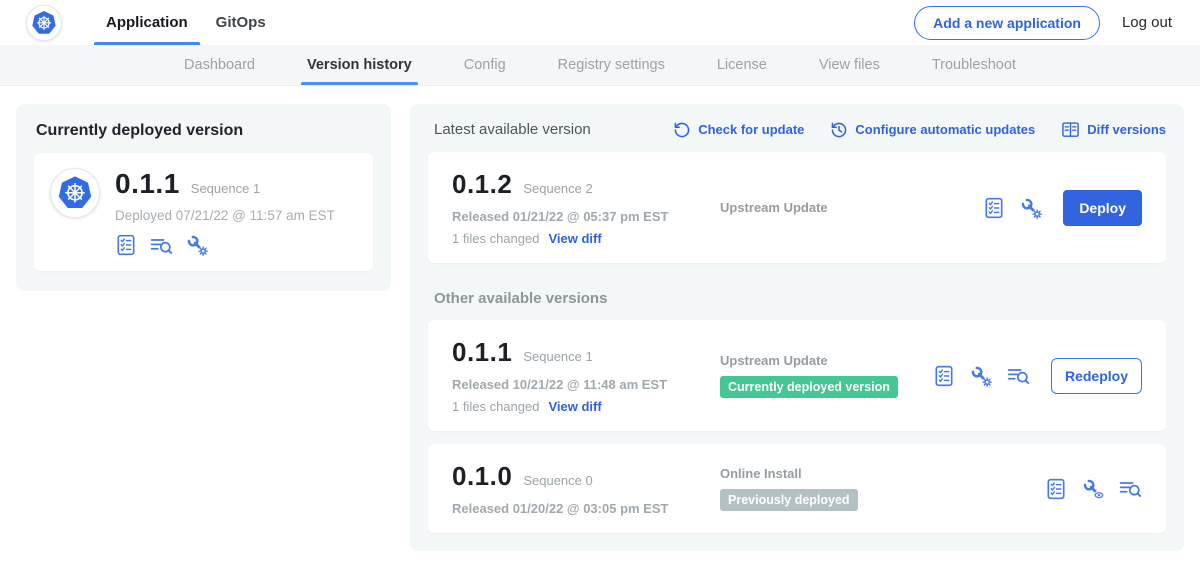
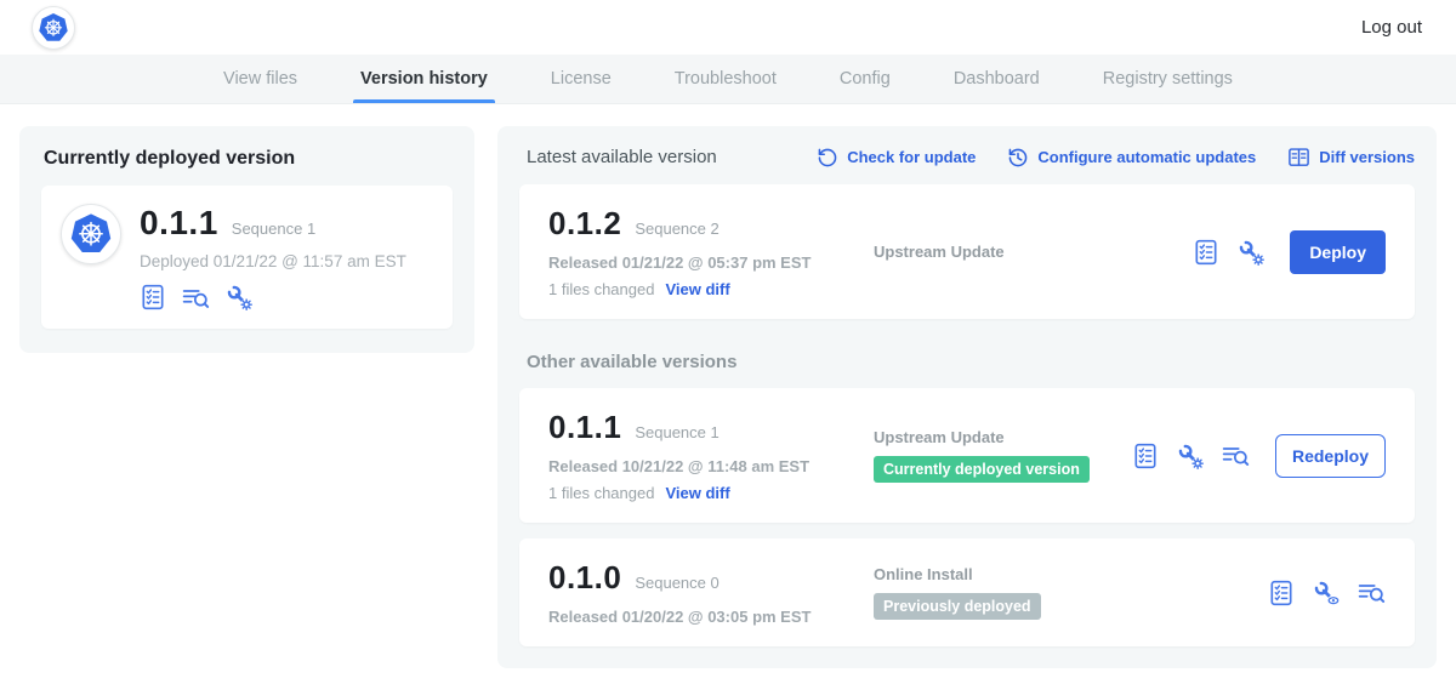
- Application
- GitOps
- Add a new application
  Log out
- Dashboard
+ View files
  Version history
- Config
+ License
- Registry settings
+ Troubleshoot
- License
+ Config
- View files
+ Dashboard
- Troubleshoot
+ Registry settings
  Currently deployed version
  0.1.1
  Sequence 1
- Deployed 07/21/22 @ 11:57 am EST
+ Deployed 01/21/22 @ 11:57 am EST
  Latest available version
  Check for update
  Configure automatic updates
  Diff versions
  0.1.2
  Sequence 2
  Released 01/21/22 @ 05:37 pm EST
  1 files changed
  View diff
  Upstream Update
  Deploy
  Other available versions
  0.1.1
  Sequence 1
  Released 10/21/22 @ 11:48 am EST
  1 files changed
  View diff
  Upstream Update
  Currently deployed version
  Redeploy
  0.1.0
  Sequence 0
  Released 01/20/22 @ 03:05 pm EST
  Online Install
  Previously deployed
